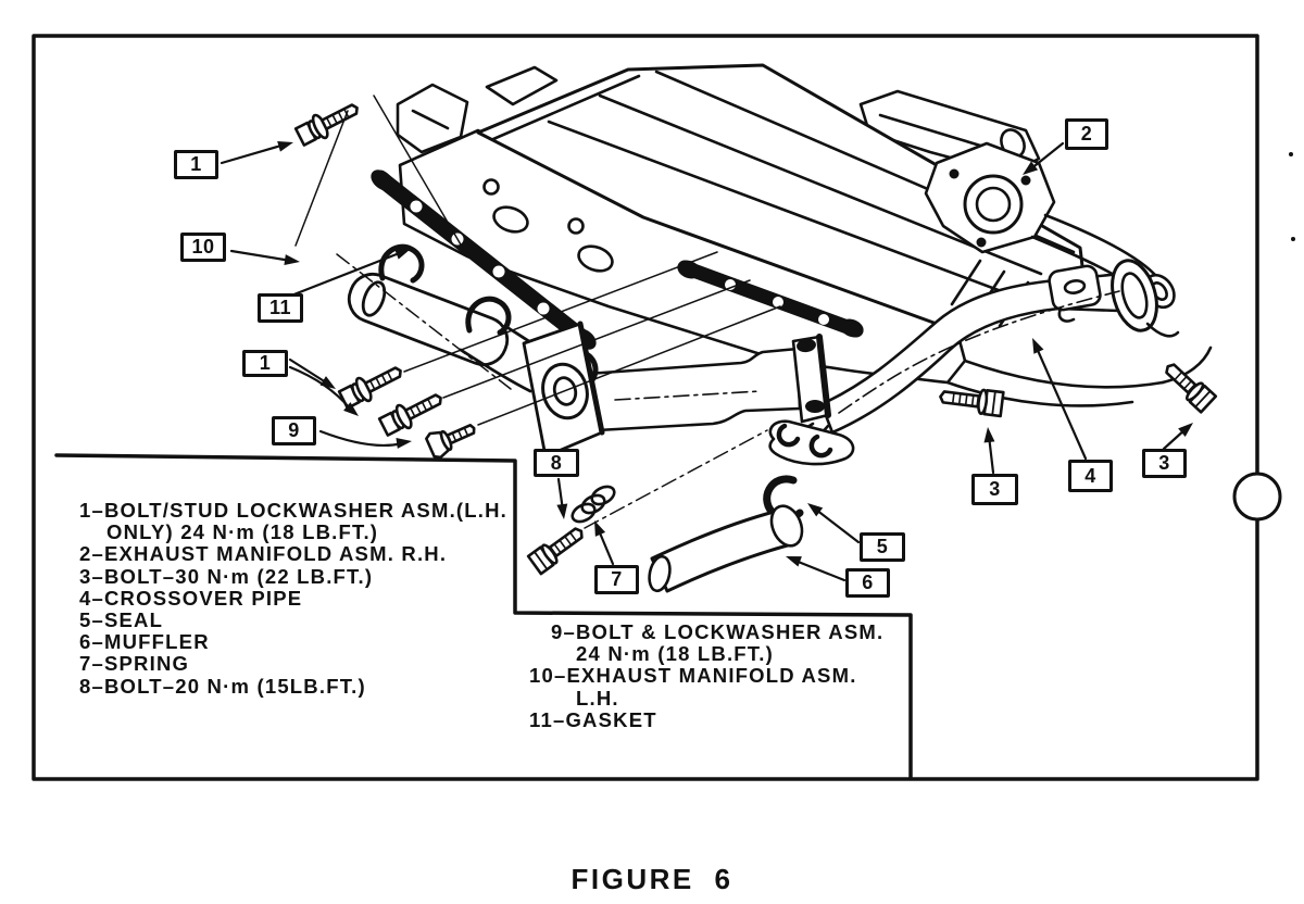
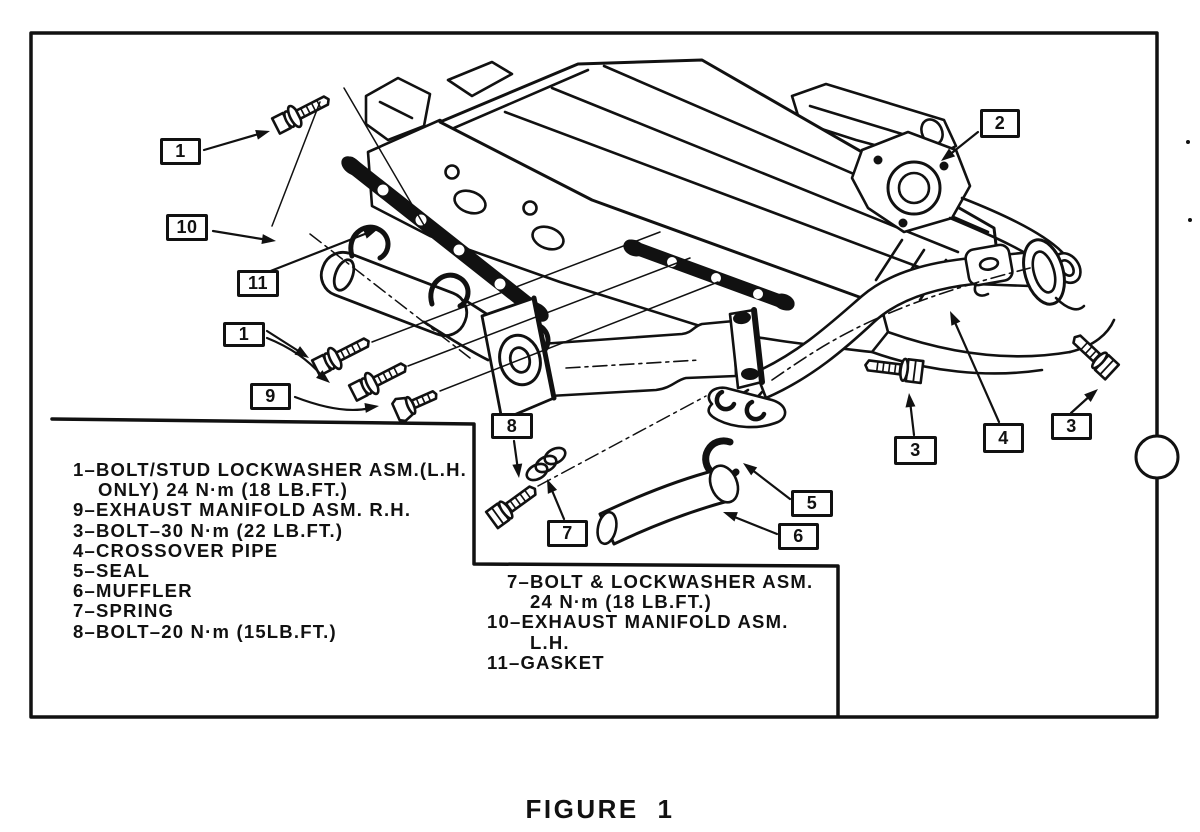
  1
  10
  11
  1
  9
  8
  7
  5
  6
  2
  3
  4
  3
  1–BOLT/STUD LOCKWASHER ASM.(L.H.
  ONLY) 24 N·m (18 LB.FT.)
- 2–EXHAUST MANIFOLD ASM. R.H.
+ 9–EXHAUST MANIFOLD ASM. R.H.
  3–BOLT–30 N·m (22 LB.FT.)
  4–CROSSOVER PIPE
  5–SEAL
  6–MUFFLER
  7–SPRING
  8–BOLT–20 N·m (15LB.FT.)
- 9–BOLT & LOCKWASHER ASM.
+ 7–BOLT & LOCKWASHER ASM.
  24 N·m (18 LB.FT.)
  10–EXHAUST MANIFOLD ASM.
  L.H.
  11–GASKET
- FIGURE 6
+ FIGURE 1
